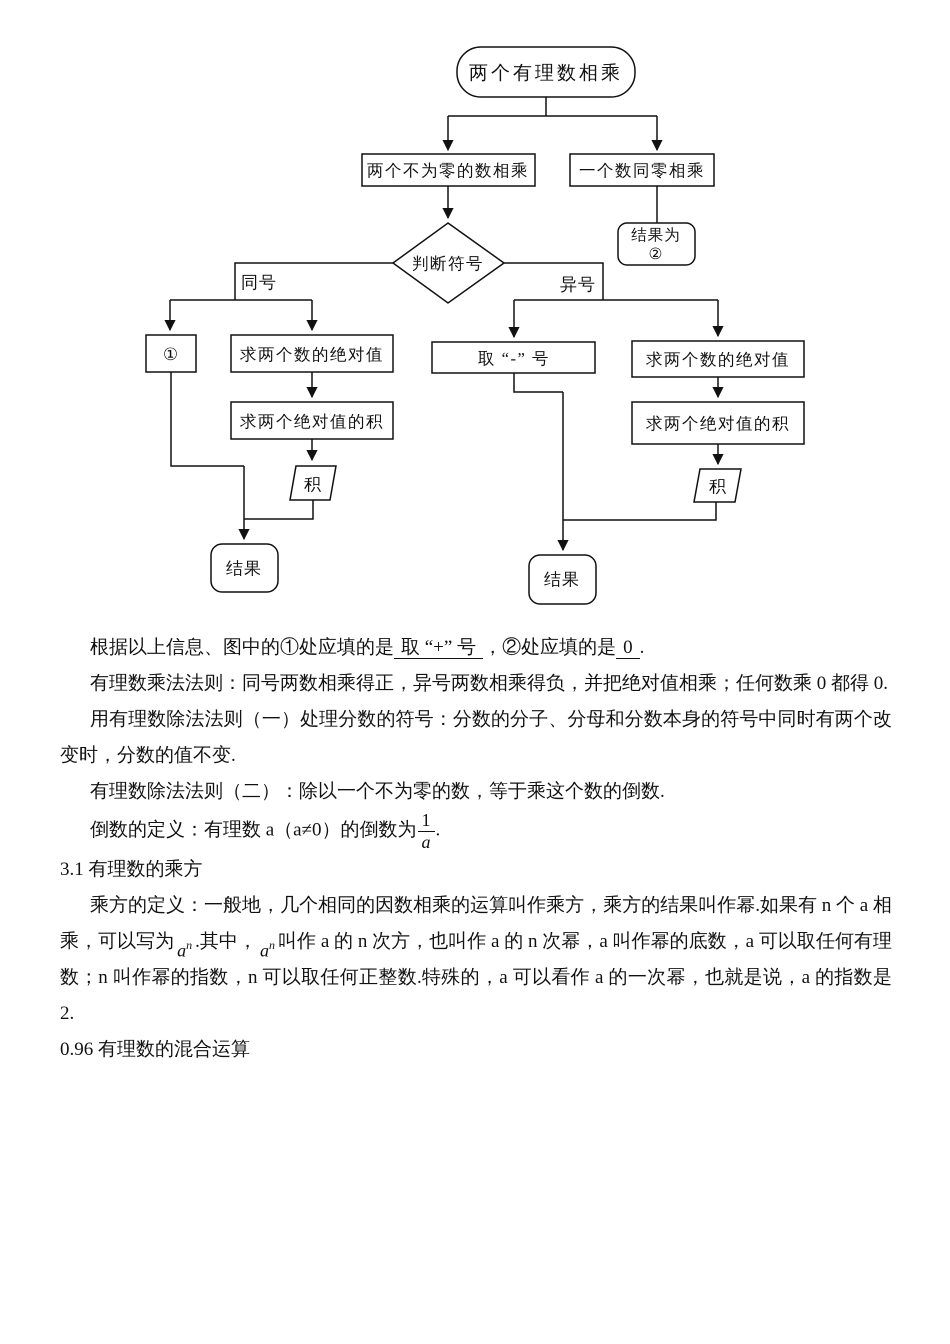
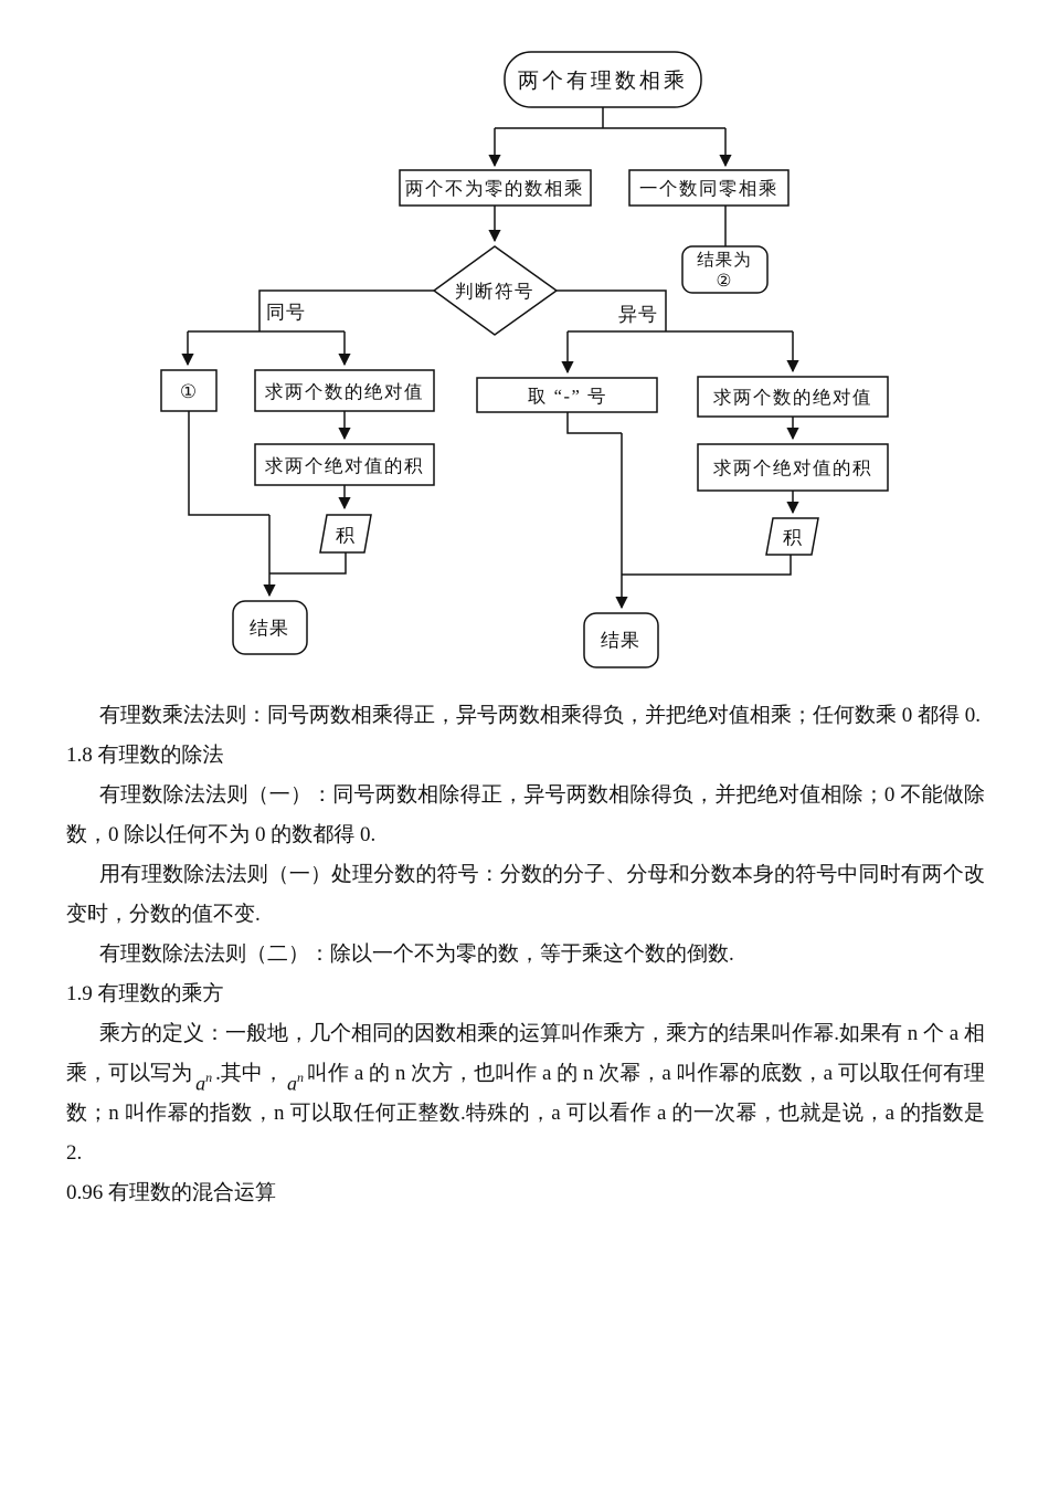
  两个有理数相乘
  两个不为零的数相乘
  一个数同零相乘
  结果为
  ②
  判断符号
  同号
  异号
  ①
  求两个数的绝对值
  求两个绝对值的积
  积
  结果
  取 “-” 号
  求两个数的绝对值
  求两个绝对值的积
  积
  结果
- 根据以上信息、图中的①处应填的是 取 “+” 号 ，②处应填的是 0 .
  有理数乘法法则：同号两数相乘得正，异号两数相乘得负，并把绝对值相乘；任何数乘 0 都得 0.
+ 1.8 有理数的除法
+ 有理数除法法则（一）：同号两数相除得正，异号两数相除得负，并把绝对值相除；0 不能做除数，0 除以任何不为 0 的数都得 0.
  用有理数除法法则（一）处理分数的符号：分数的分子、分母和分数本身的符号中同时有两个改变时，分数的值不变.
  有理数除法法则（二）：除以一个不为零的数，等于乘这个数的倒数.
- 倒数的定义：有理数 a（a≠0）的倒数为
- 1
- a
- .
- 3.1 有理数的乘方
+ 1.9 有理数的乘方
  乘方的定义：一般地，几个相同的因数相乘的运算叫作乘方，乘方的结果叫作幂.如果有 n 个 a 相乘，可以写为 an .其中， an 叫作 a 的 n 次方，也叫作 a 的 n 次幂，a 叫作幂的底数，a 可以取任何有理数；n 叫作幂的指数，n 可以取任何正整数.特殊的，a 可以看作 a 的一次幂，也就是说，a 的指数是 2.
  0.96 有理数的混合运算
